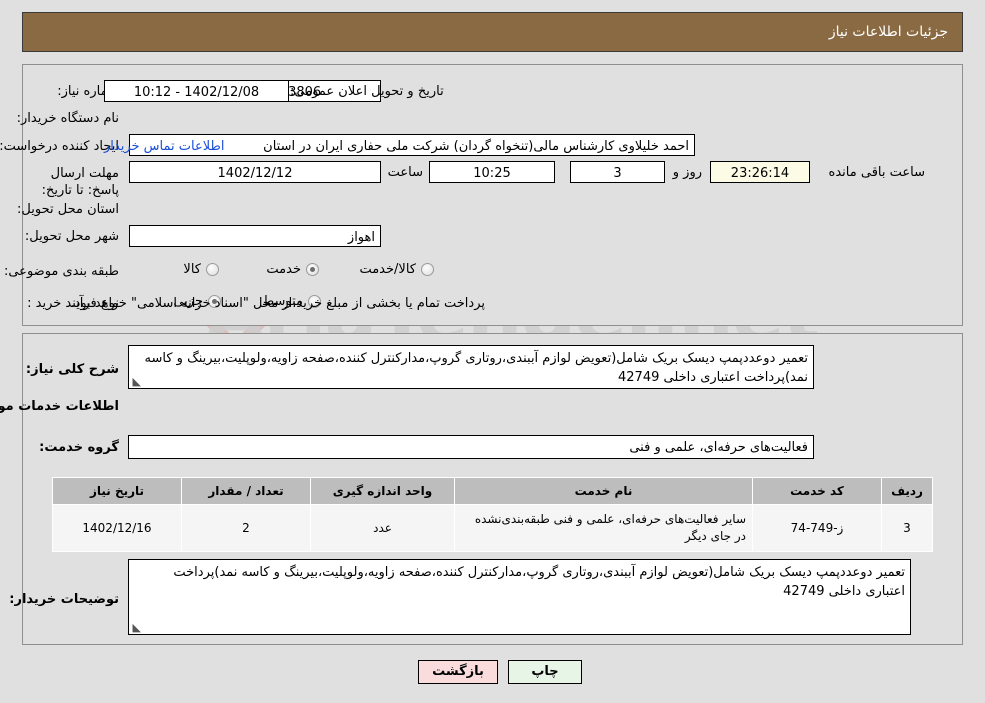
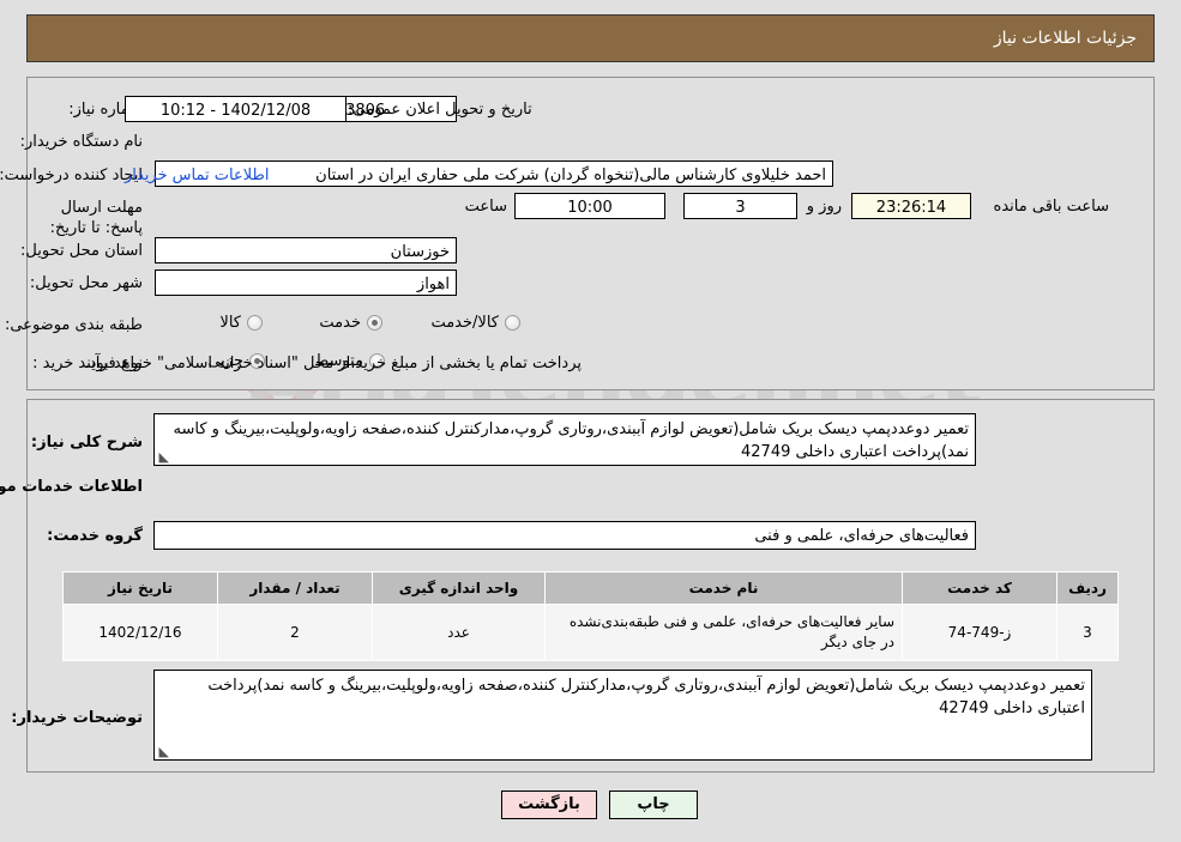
  جزئیات اطلاعات نیاز
  اره نیاز:
  تاریخ و تحویل اعلان عمومی:
  1402/12/08 - 10:12
  نام دستگاه خریدار:
  ایجاد کننده درخواست:
  احمد خلیلاوی کارشناس مالی(تنخواه گردان) شرکت ملی حفاری ایران در استان
  اطلاعات تماس خریدار
  مهلت ارسال پاسخ: تا تاریخ:
- 1402/12/12
  ساعت
- 10:25
+ 10:00
  3
  روز و
  23:26:14
  ساعت باقی مانده
  استان محل تحویل:
+ خوزستان
  شهر محل تحویل:
  اهواز
  طبقه بندی موضوعی:
  کالا
  خدمت
  کالا/خدمت
  نوع فرآیند خرید :
  جزیی
  متوسط
  پرداخت تمام یا بخشی از مبلغ خرید،از محل "اسناد خزانه اسلامی" خواهد بود.
  شرح کلی نیاز:
  تعمیر دوعددپمپ دیسک بریک شامل(تعویض لوازم آببندی،روتاری گروپ،مدارکنترل کننده،صفحه زاویه،ولوپلیت،بیرینگ و کاسه نمد)پرداخت اعتباری داخلی 42749
  ◣
  اطلاعات خدمات مو
  گروه خدمت:
  فعالیت‌های حرفه‌ای، علمی و فنی
  ردیف	کد خدمت	نام خدمت	واحد اندازه گیری	تعداد / مقدار	تاریخ نیاز
  3	ز-749-74	سایر فعالیت‌های حرفه‌ای، علمی و فنی طبقه‌بندی‌نشده در جای دیگر	عدد	2	1402/12/16
  توضیحات خریدار:
  تعمیر دوعددپمپ دیسک بریک شامل(تعویض لوازم آببندی،روتاری گروپ،مدارکنترل کننده،صفحه زاویه،ولوپلیت،بیرینگ و کاسه نمد)پرداخت اعتباری داخلی 42749
  ◣
  چاپ
  بازگشت
